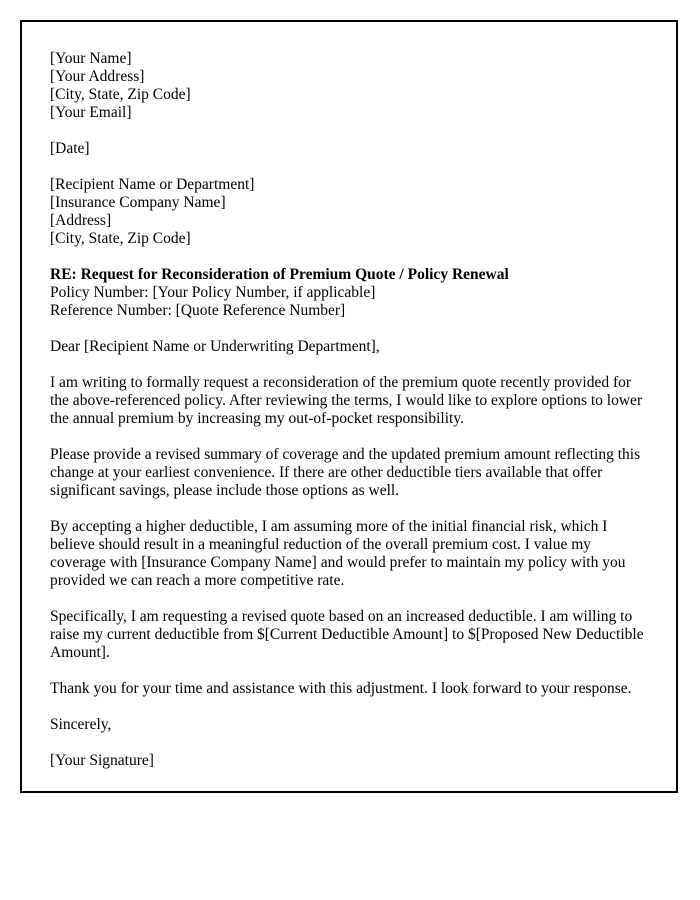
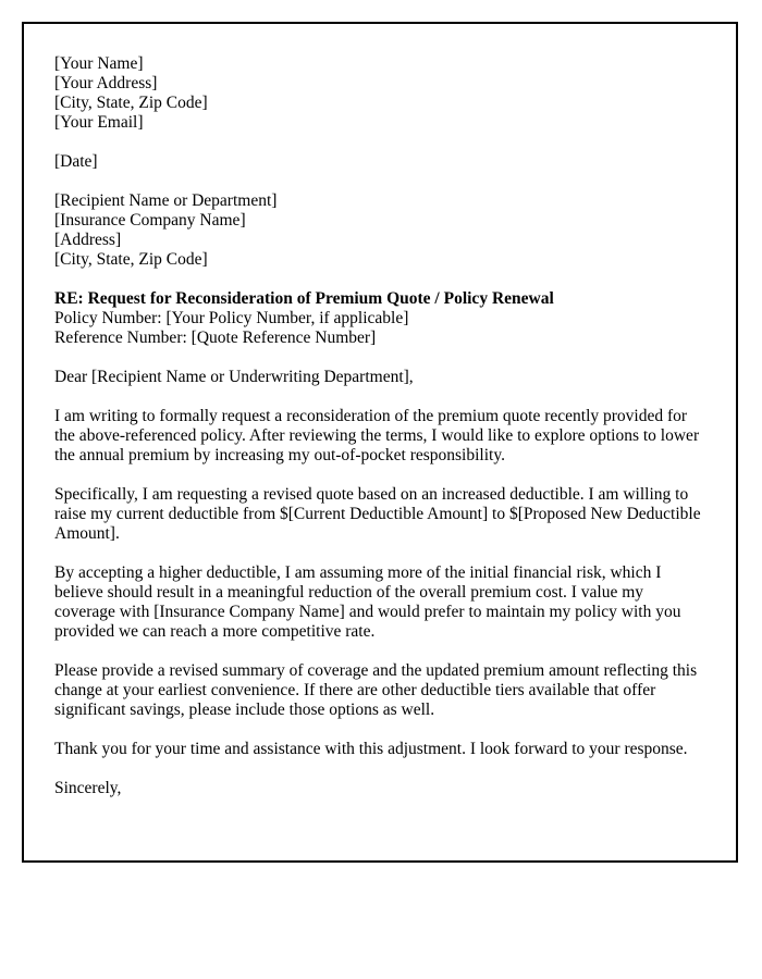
  [Your Name]
  [Your Address]
  [City, State, Zip Code]
  [Your Email]
  [Date]
  [Recipient Name or Department]
  [Insurance Company Name]
  [Address]
  [City, State, Zip Code]
  RE: Request for Reconsideration of Premium Quote / Policy Renewal
  Policy Number: [Your Policy Number, if applicable]
  Reference Number: [Quote Reference Number]
  Dear [Recipient Name or Underwriting Department],
  I am writing to formally request a reconsideration of the premium quote recently provided for the above-referenced policy. After reviewing the terms, I would like to explore options to lower the annual premium by increasing my out-of-pocket responsibility.
- Please provide a revised summary of coverage and the updated premium amount reflecting this change at your earliest convenience. If there are other deductible tiers available that offer significant savings, please include those options as well.
+ Specifically, I am requesting a revised quote based on an increased deductible. I am willing to raise my current deductible from $[Current Deductible Amount] to $[Proposed New Deductible Amount].
  By accepting a higher deductible, I am assuming more of the initial financial risk, which I believe should result in a meaningful reduction of the overall premium cost. I value my coverage with [Insurance Company Name] and would prefer to maintain my policy with you provided we can reach a more competitive rate.
- Specifically, I am requesting a revised quote based on an increased deductible. I am willing to raise my current deductible from $[Current Deductible Amount] to $[Proposed New Deductible Amount].
+ Please provide a revised summary of coverage and the updated premium amount reflecting this change at your earliest convenience. If there are other deductible tiers available that offer significant savings, please include those options as well.
  Thank you for your time and assistance with this adjustment. I look forward to your response.
  Sincerely,
- [Your Signature]
